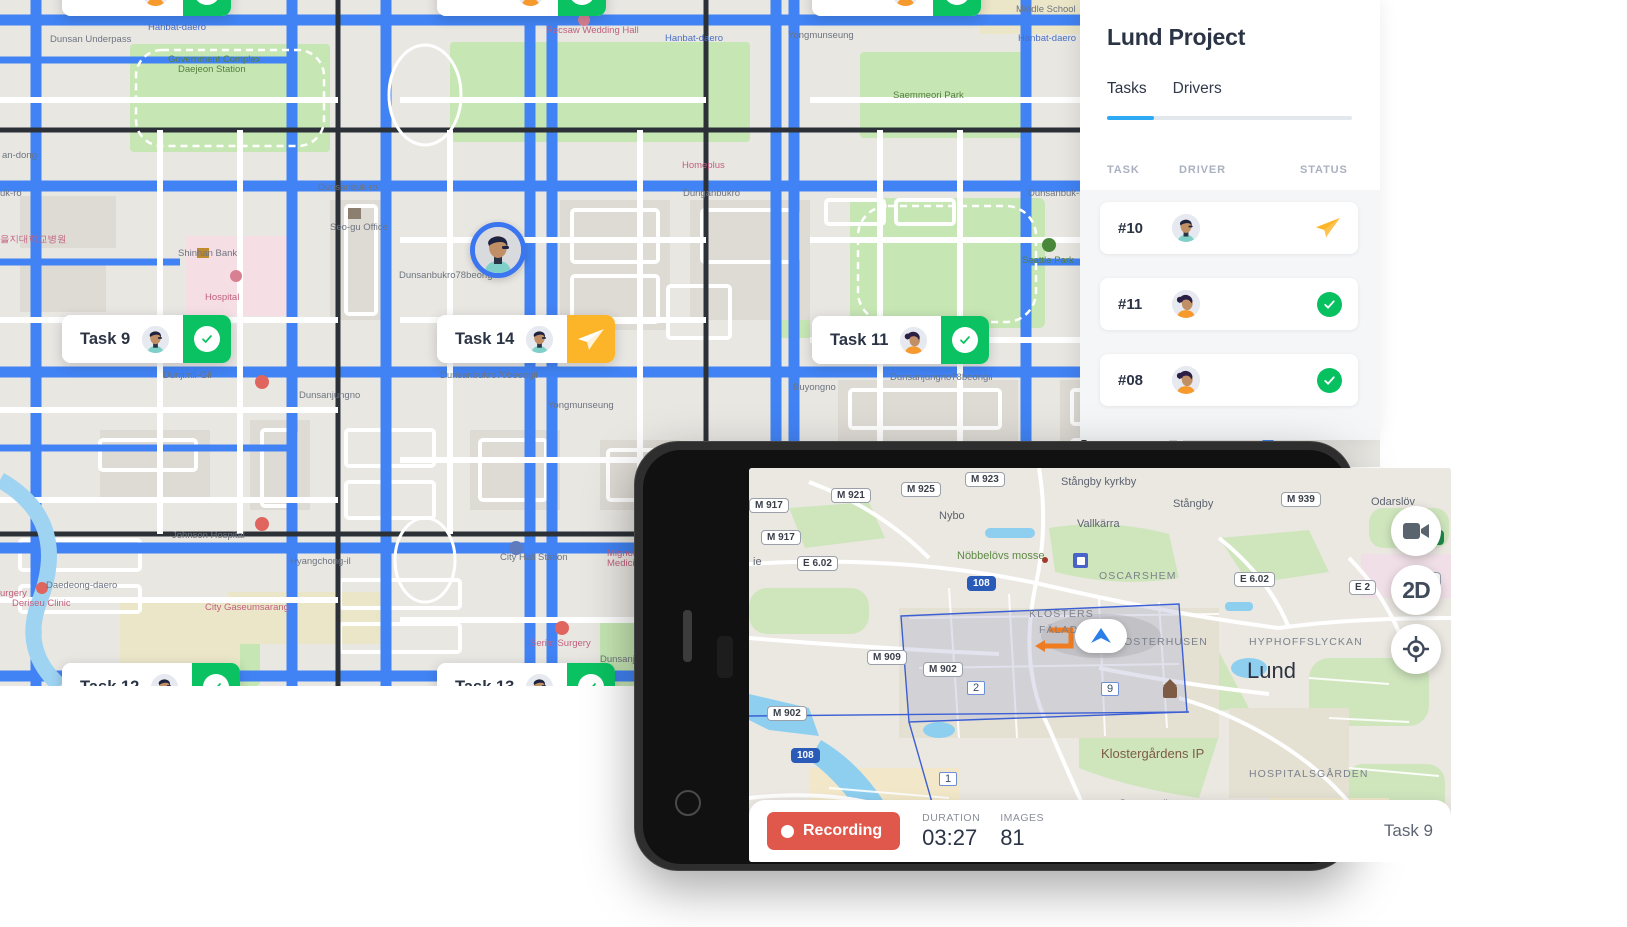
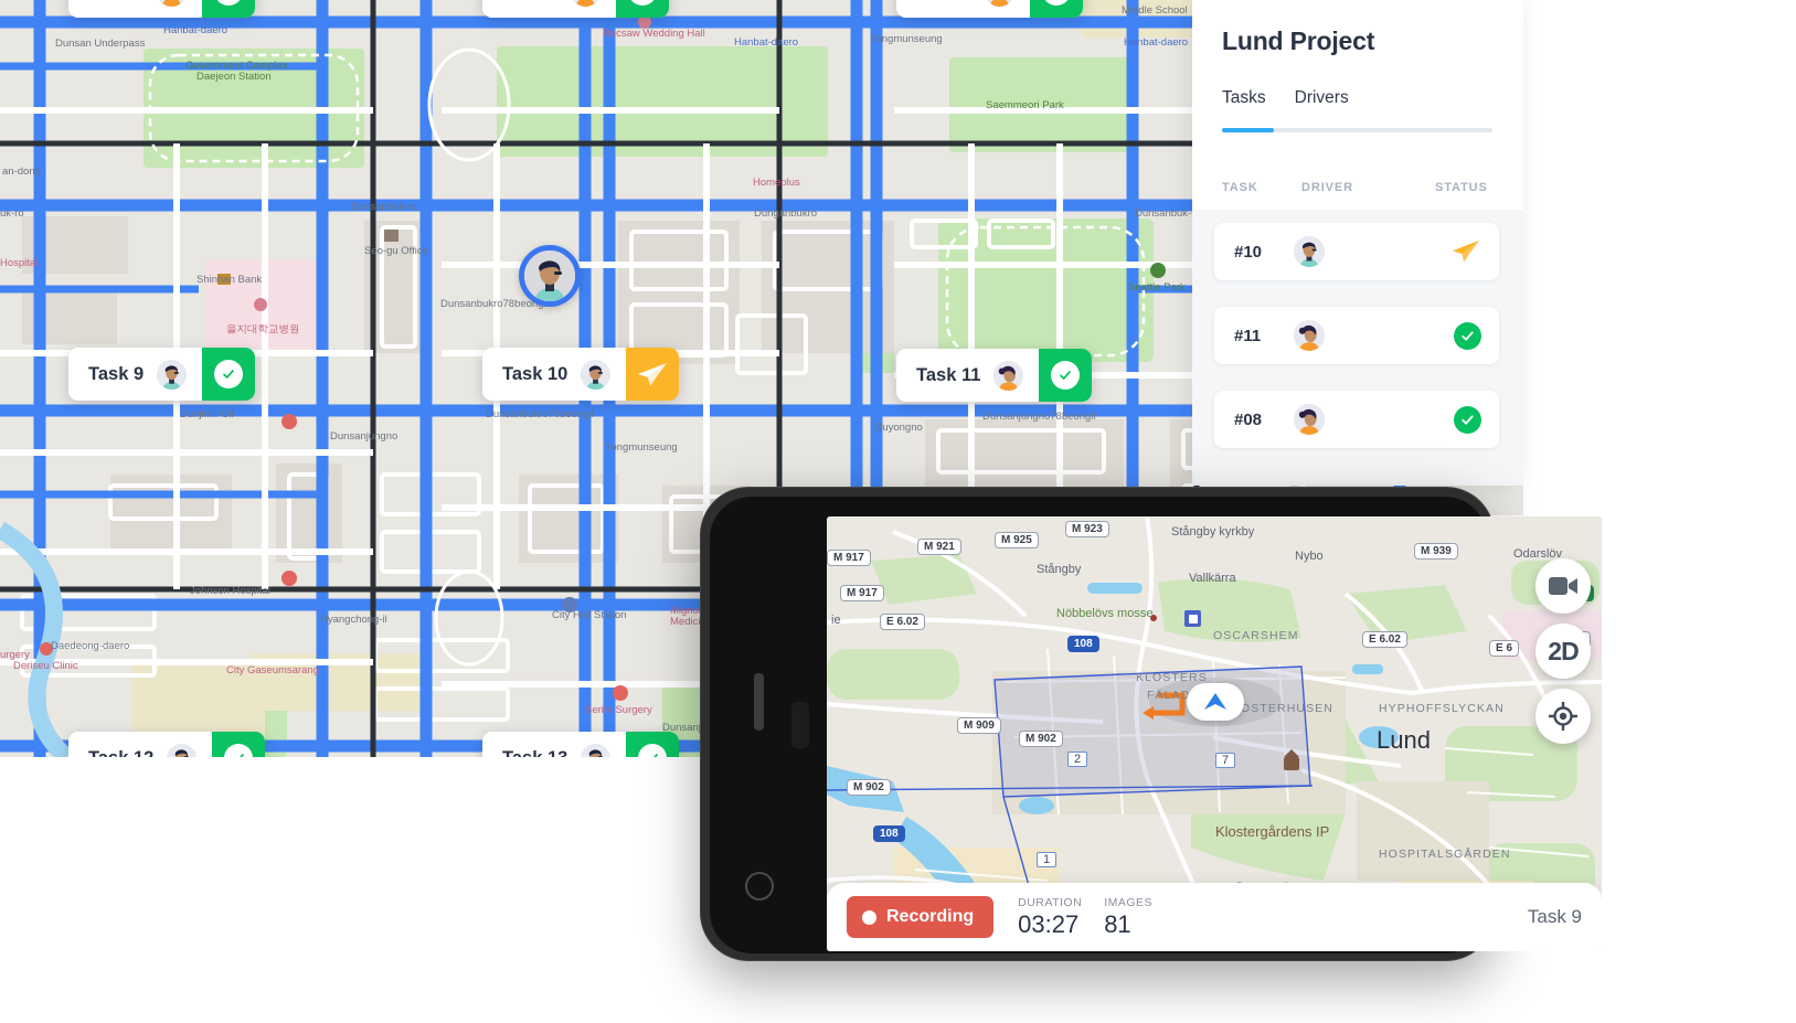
  Dunsan Underpass
  Hanbat-daero
  Hanbat-daero
  Hanbat-daero
  Government Complex
  Daejeon Station
  Recsaw Wedding Hall
  Saemmeori Park
  Middle School
  an-dong
  uk-ro
- 을지대학교병원
+ Hospital
  Shinhan Bank
- Hospital
+ 을지대학교병원
  Seo-gu Office
  Dunsanbuk-ro
  Dunganbukro
  Dunsanbuk-
  Homeplus
  Seattle Park
  Dunjimil-Gil
  Dunsanjungno78beongil
  Johnson Hospital
  City Hall Station
  Hyangchong-il
  Migno
  Deriseu Clinic
  City Gaseumsarang
  Serim Surgery
  Dunsan
  urgery
  Daedeong-daero
  Dunsanjungno
  Dunsanbukro78beon
  Dunsanbukro70beongil
  Yongmunseung
  Yongmunseung
  Buyongno
  Task 9
- Task 14
+ Task 10
  Task 11
  Lund Project
  Tasks
  Drivers
  TASK
  DRIVER
  STATUS
  #10
  #11
  #08
  Stångby kyrkby
- Stångby
+ Nybo
  Odarslöv
- Nybo
+ Stångby
  Vallkärra
  Nöbbelövs mosse
  OSCARSHEM
  KLOSTERS
  FÄLAD
  OSTERHUSEN
  HYPHOFFSLYCKAN
  Lund
  Klostergårdens IP
  HOSPITALSGÅRDEN
  ie
  M 921
  M 925
  M 923
  M 939
  M 917
  M 917
  E 6.02
  E 6.02
- E 2
+ E 6
  M 909
  M 902
  M 902
  108
  108
  1
  2
- 9
+ 7
  2D
  Recording
  DURATION
  03:27
  IMAGES
  81
  Task 9
